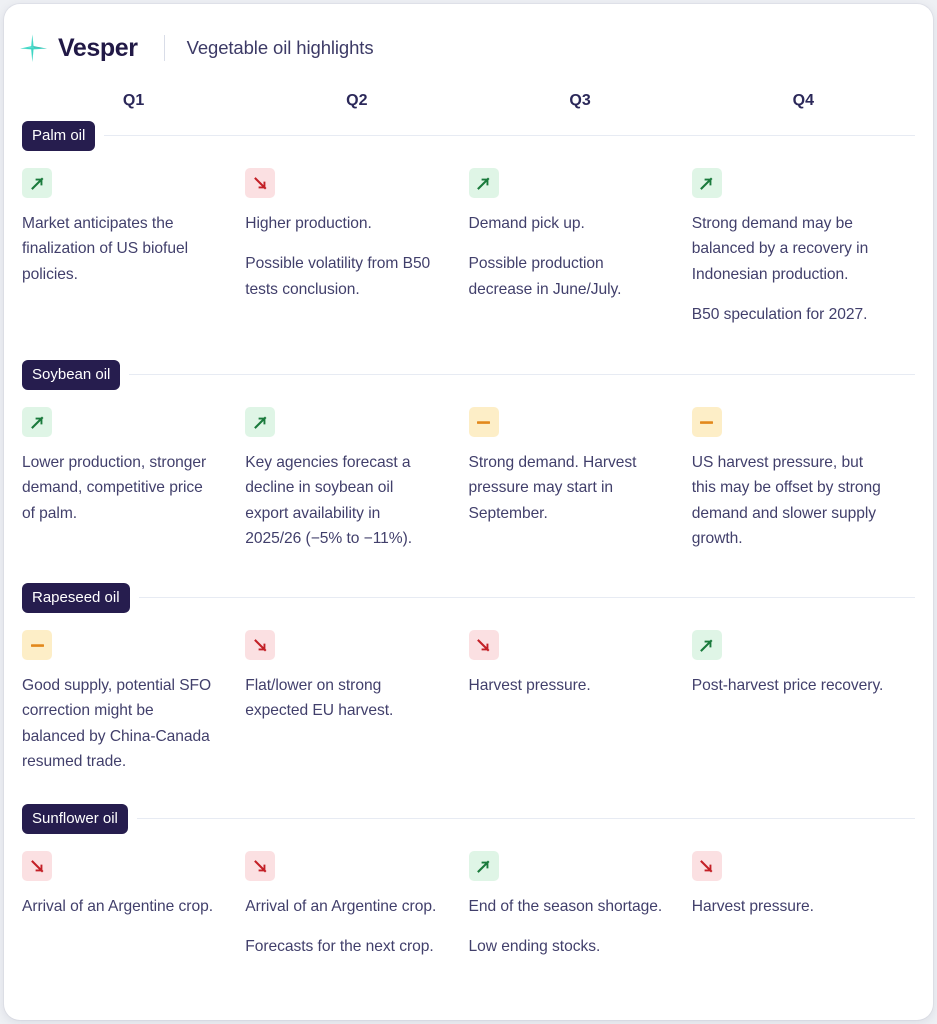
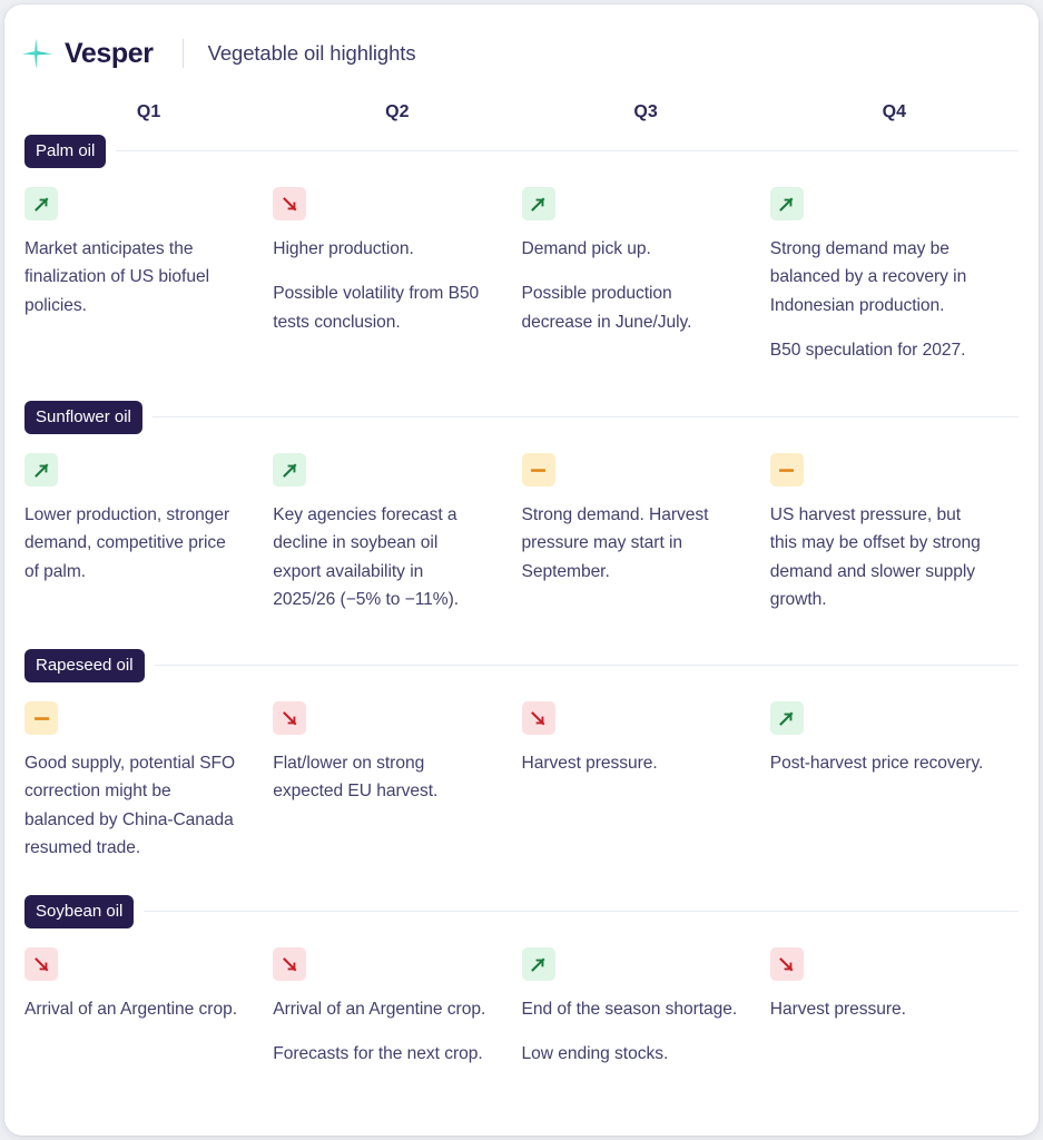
  Vesper
  Vegetable oil highlights
  Q1
  Q2
  Q3
  Q4
  Palm oil
  Market anticipates the finalization of US biofuel policies.
  Higher production.
  Possible volatility from B50 tests conclusion.
  Demand pick up.
  Possible production decrease in June/July.
  Strong demand may be balanced by a recovery in Indonesian production.
  B50 speculation for 2027.
- Soybean oil
+ Sunflower oil
  Lower production, stronger demand, competitive price of palm.
  Key agencies forecast a decline in soybean oil export availability in 2025/26 (−5% to −11%).
  Strong demand. Harvest pressure may start in September.
  US harvest pressure, but this may be offset by strong demand and slower supply growth.
  Rapeseed oil
  Good supply, potential SFO correction might be balanced by China-Canada resumed trade.
  Flat/lower on strong expected EU harvest.
  Harvest pressure.
  Post-harvest price recovery.
- Sunflower oil
+ Soybean oil
  Arrival of an Argentine crop.
  Arrival of an Argentine crop.
  Forecasts for the next crop.
  End of the season shortage.
  Low ending stocks.
  Harvest pressure.
